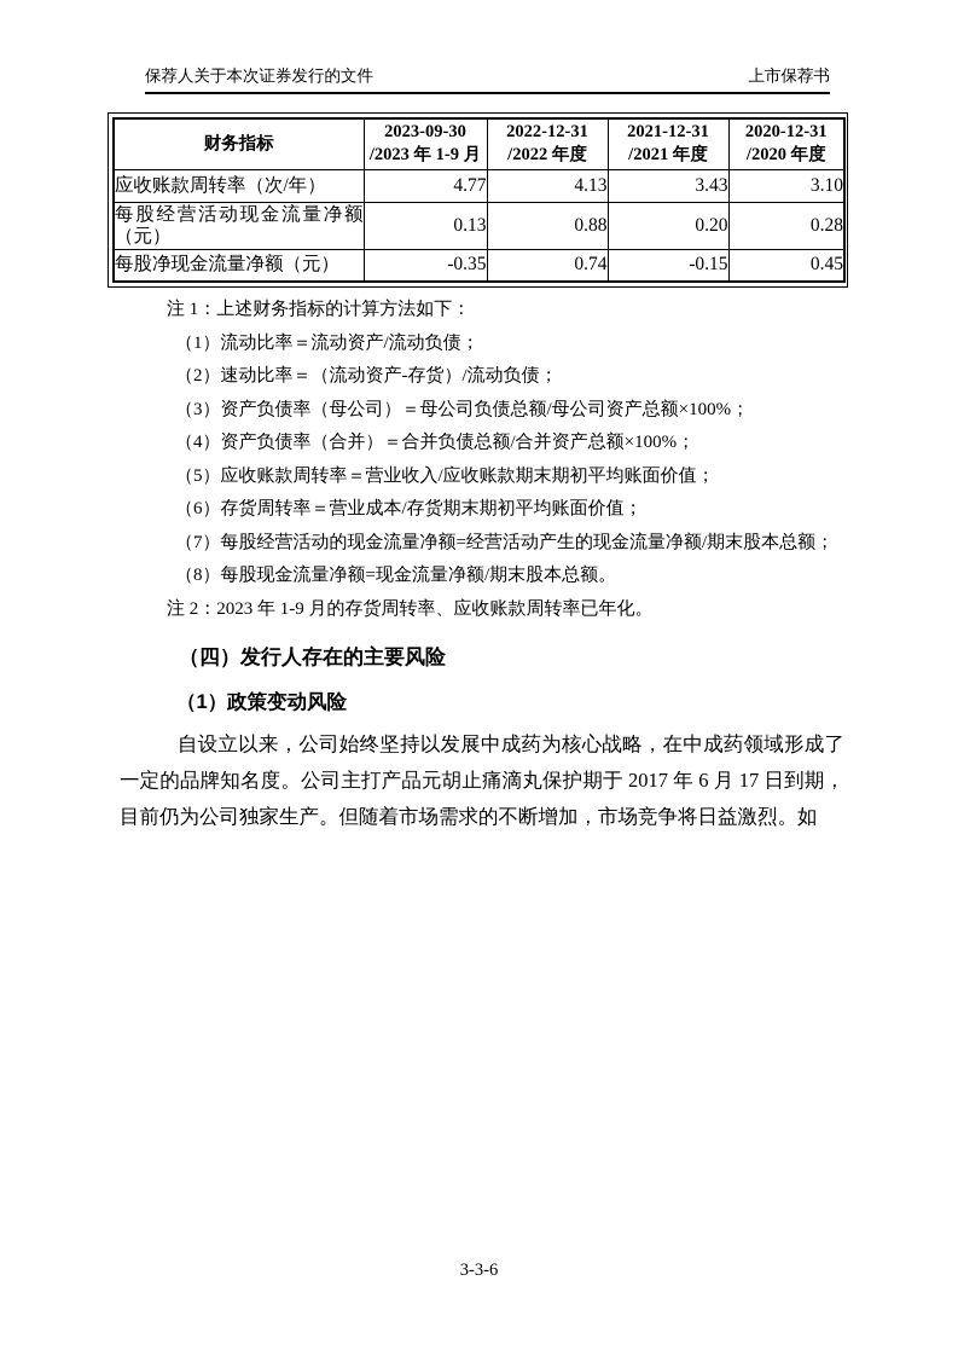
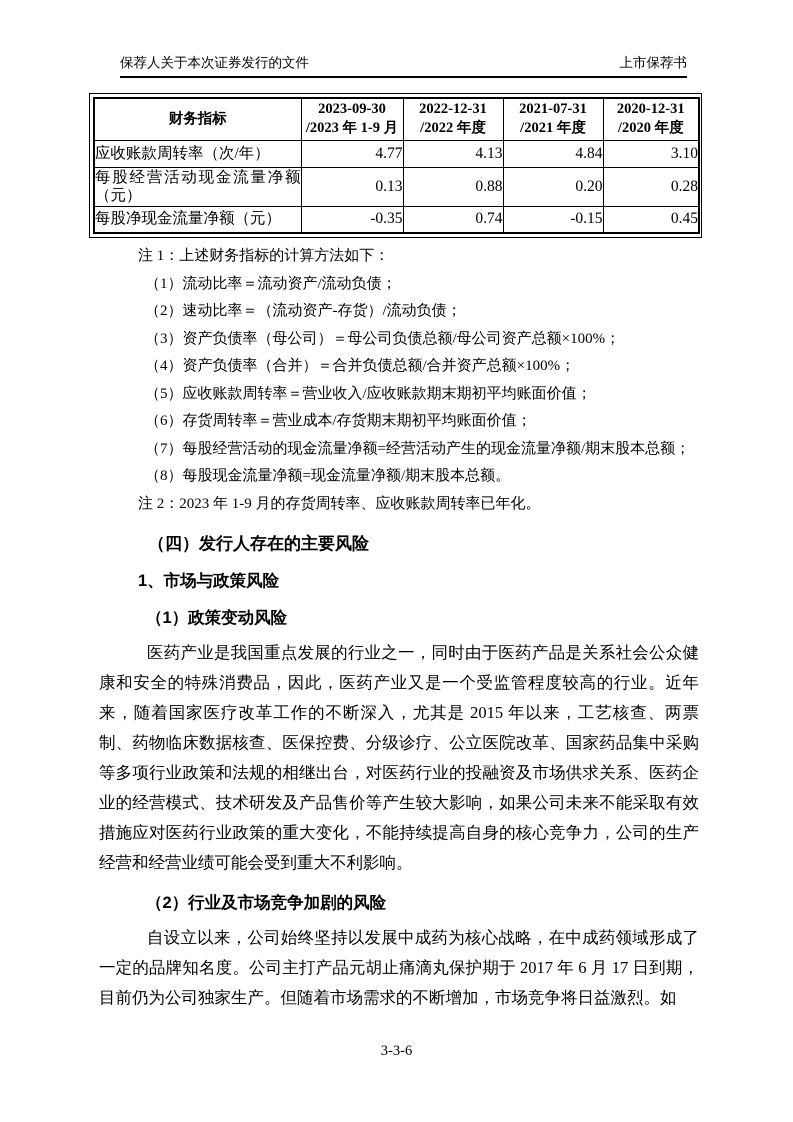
  保荐人关于本次证券发行的文件
  上市保荐书
- 财务指标	2023-09-30 /2023 年 1-9 月	2022-12-31 /2022 年度	2021-12-31 /2021 年度	2020-12-31 /2020 年度
+ 财务指标	2023-09-30 /2023 年 1-9 月	2022-12-31 /2022 年度	2021-07-31 /2021 年度	2020-12-31 /2020 年度
- 应收账款周转率（次/年）	4.77	4.13	3.43	3.10
+ 应收账款周转率（次/年）	4.77	4.13	4.84	3.10
  每股经营活动现金流量净额（元）	0.13	0.88	0.20	0.28
  每股净现金流量净额（元）	-0.35	0.74	-0.15	0.45
  注 1：上述财务指标的计算方法如下：
  （1）流动比率＝流动资产/流动负债；
  （2）速动比率＝（流动资产-存货）/流动负债；
  （3）资产负债率（母公司）＝母公司负债总额/母公司资产总额×100%；
  （4）资产负债率（合并）＝合并负债总额/合并资产总额×100%；
  （5）应收账款周转率＝营业收入/应收账款期末期初平均账面价值；
  （6）存货周转率＝营业成本/存货期末期初平均账面价值；
  （7）每股经营活动的现金流量净额=经营活动产生的现金流量净额/期末股本总额；
  （8）每股现金流量净额=现金流量净额/期末股本总额。
  注 2：2023 年 1-9 月的存货周转率、应收账款周转率已年化。
  （四）发行人存在的主要风险
+ 1、市场与政策风险
  （1）政策变动风险
+ 医药产业是我国重点发展的行业之一，同时由于医药产品是关系社会公众健康和安全的特殊消费品，因此，医药产业又是一个受监管程度较高的行业。近年来，随着国家医疗改革工作的不断深入，尤其是 2015 年以来，工艺核查、两票制、药物临床数据核查、医保控费、分级诊疗、公立医院改革、国家药品集中采购等多项行业政策和法规的相继出台，对医药行业的投融资及市场供求关系、医药企业的经营模式、技术研发及产品售价等产生较大影响，如果公司未来不能采取有效措施应对医药行业政策的重大变化，不能持续提高自身的核心竞争力，公司的生产经营和经营业绩可能会受到重大不利影响。
+ （2）行业及市场竞争加剧的风险
  自设立以来，公司始终坚持以发展中成药为核心战略，在中成药领域形成了一定的品牌知名度。公司主打产品元胡止痛滴丸保护期于 2017 年 6 月 17 日到期，目前仍为公司独家生产。但随着市场需求的不断增加，市场竞争将日益激烈。如
  3-3-6
